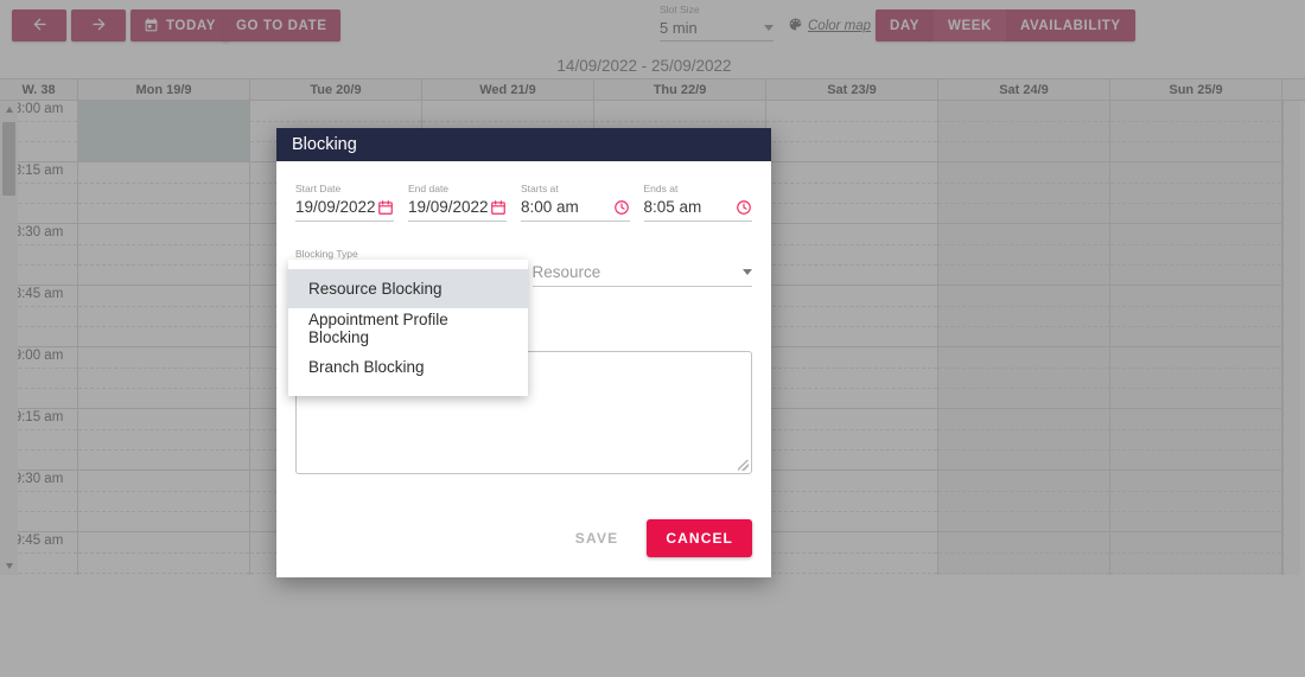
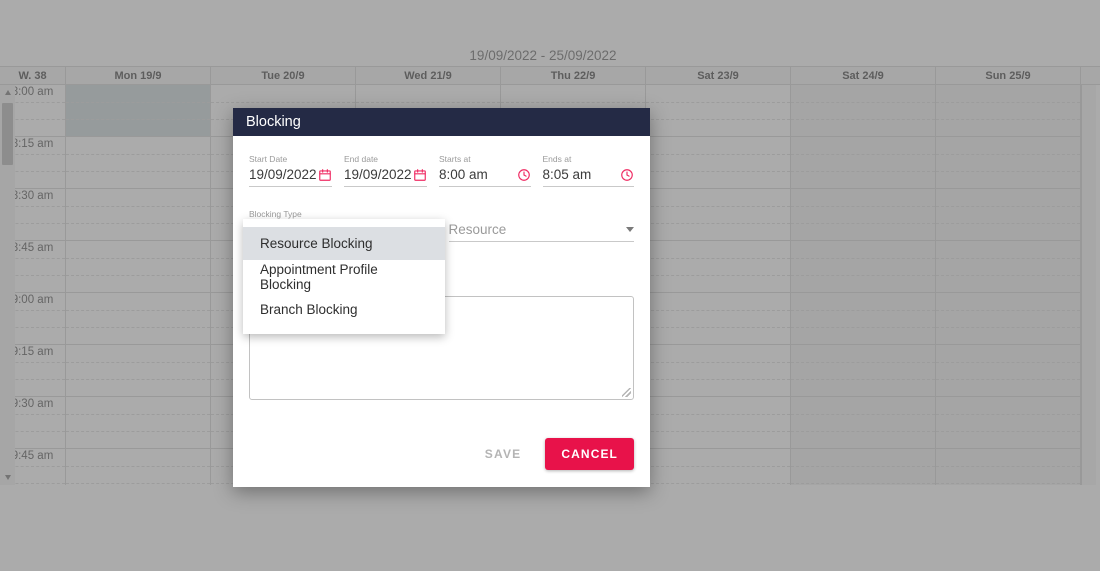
- TODAY
- GO TO DATE
- Slot Size
- 5 min
- Color map
- DAY
- WEEK
- AVAILABILITY
- 14/09/2022 - 25/09/2022
+ 19/09/2022 - 25/09/2022
  W. 38
  Mon 19/9
  Tue 20/9
  Wed 21/9
  Thu 22/9
  Sat 23/9
  Sat 24/9
  Sun 25/9
  :00 am
  :15 am
  :30 am
  :45 am
  :00 am
  :15 am
  :30 am
  :45 am
  Blocking
  Start Date
  19/09/2022
  End date
  19/09/2022
  Starts at
  8:00 am
  Ends at
  8:05 am
  Blocking Type
  Resource
  SAVE
  CANCEL
  Resource Blocking
  Appointment Profile Blocking
  Branch Blocking
